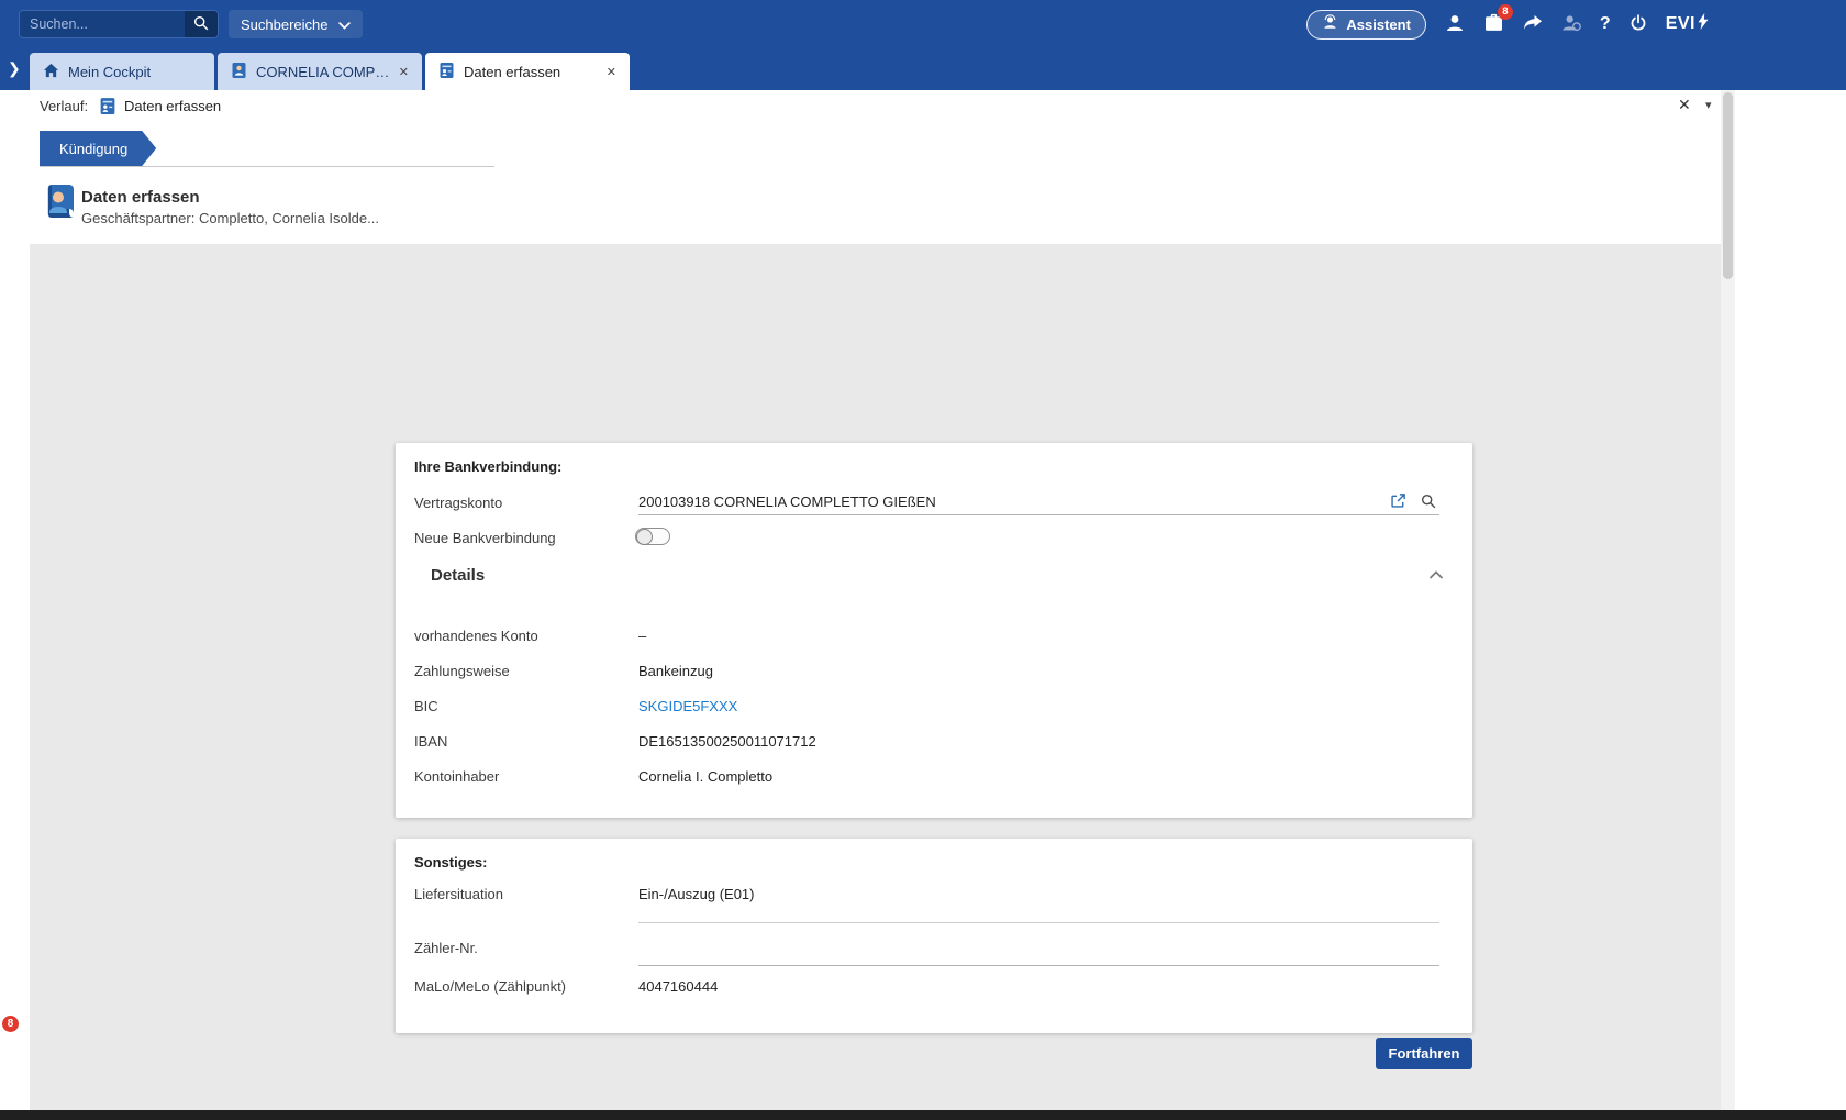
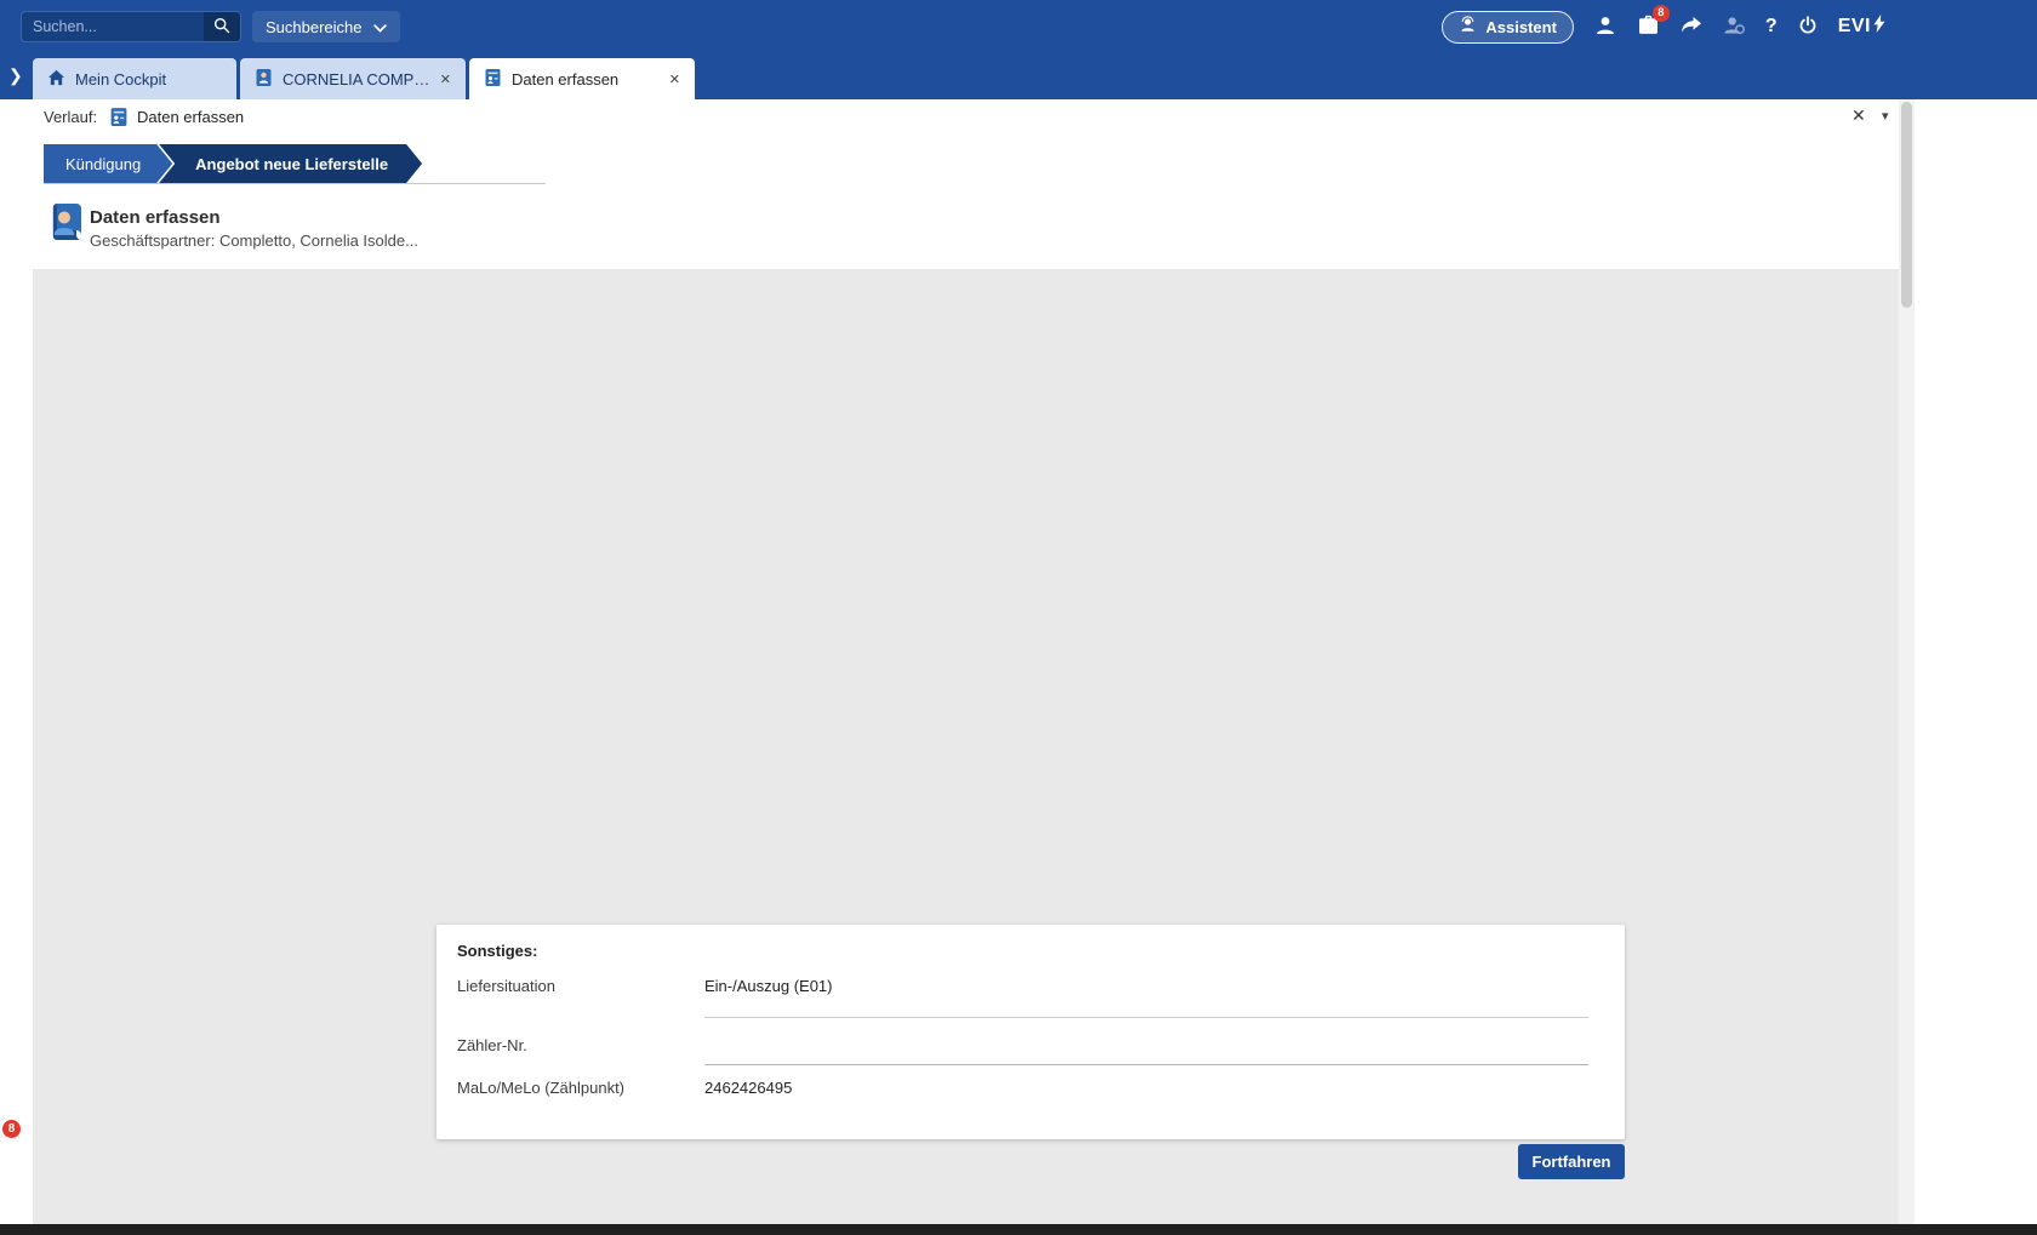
  Suchen...
  Suchbereiche
  Assistent
  8
  ?
  EVI
  ❯
  Mein Cockpit
  CORNELIA COMPLE
  ✕
  Daten erfassen
  ✕
  Verlauf:
  Daten erfassen
  ✕
  ▾
  Kündigung
+ Angebot neue Lieferstelle
  Daten erfassen
  Geschäftspartner: Completto, Cornelia Isolde...
- Ihre Bankverbindung:
- Vertragskonto
- 200103918 CORNELIA COMPLETTO GIEßEN
- Neue Bankverbindung
- Details
- vorhandenes Konto
- –
- Zahlungsweise
- Bankeinzug
- BIC
- SKGIDE5FXXX
- IBAN
- DE16513500250011071712
- Kontoinhaber
- Cornelia I. Completto
  Sonstiges:
  Liefersituation
  Ein-/Auszug (E01)
  Zähler-Nr.
  MaLo/MeLo (Zählpunkt)
- 4047160444
+ 2462426495
  Fortfahren
  8
